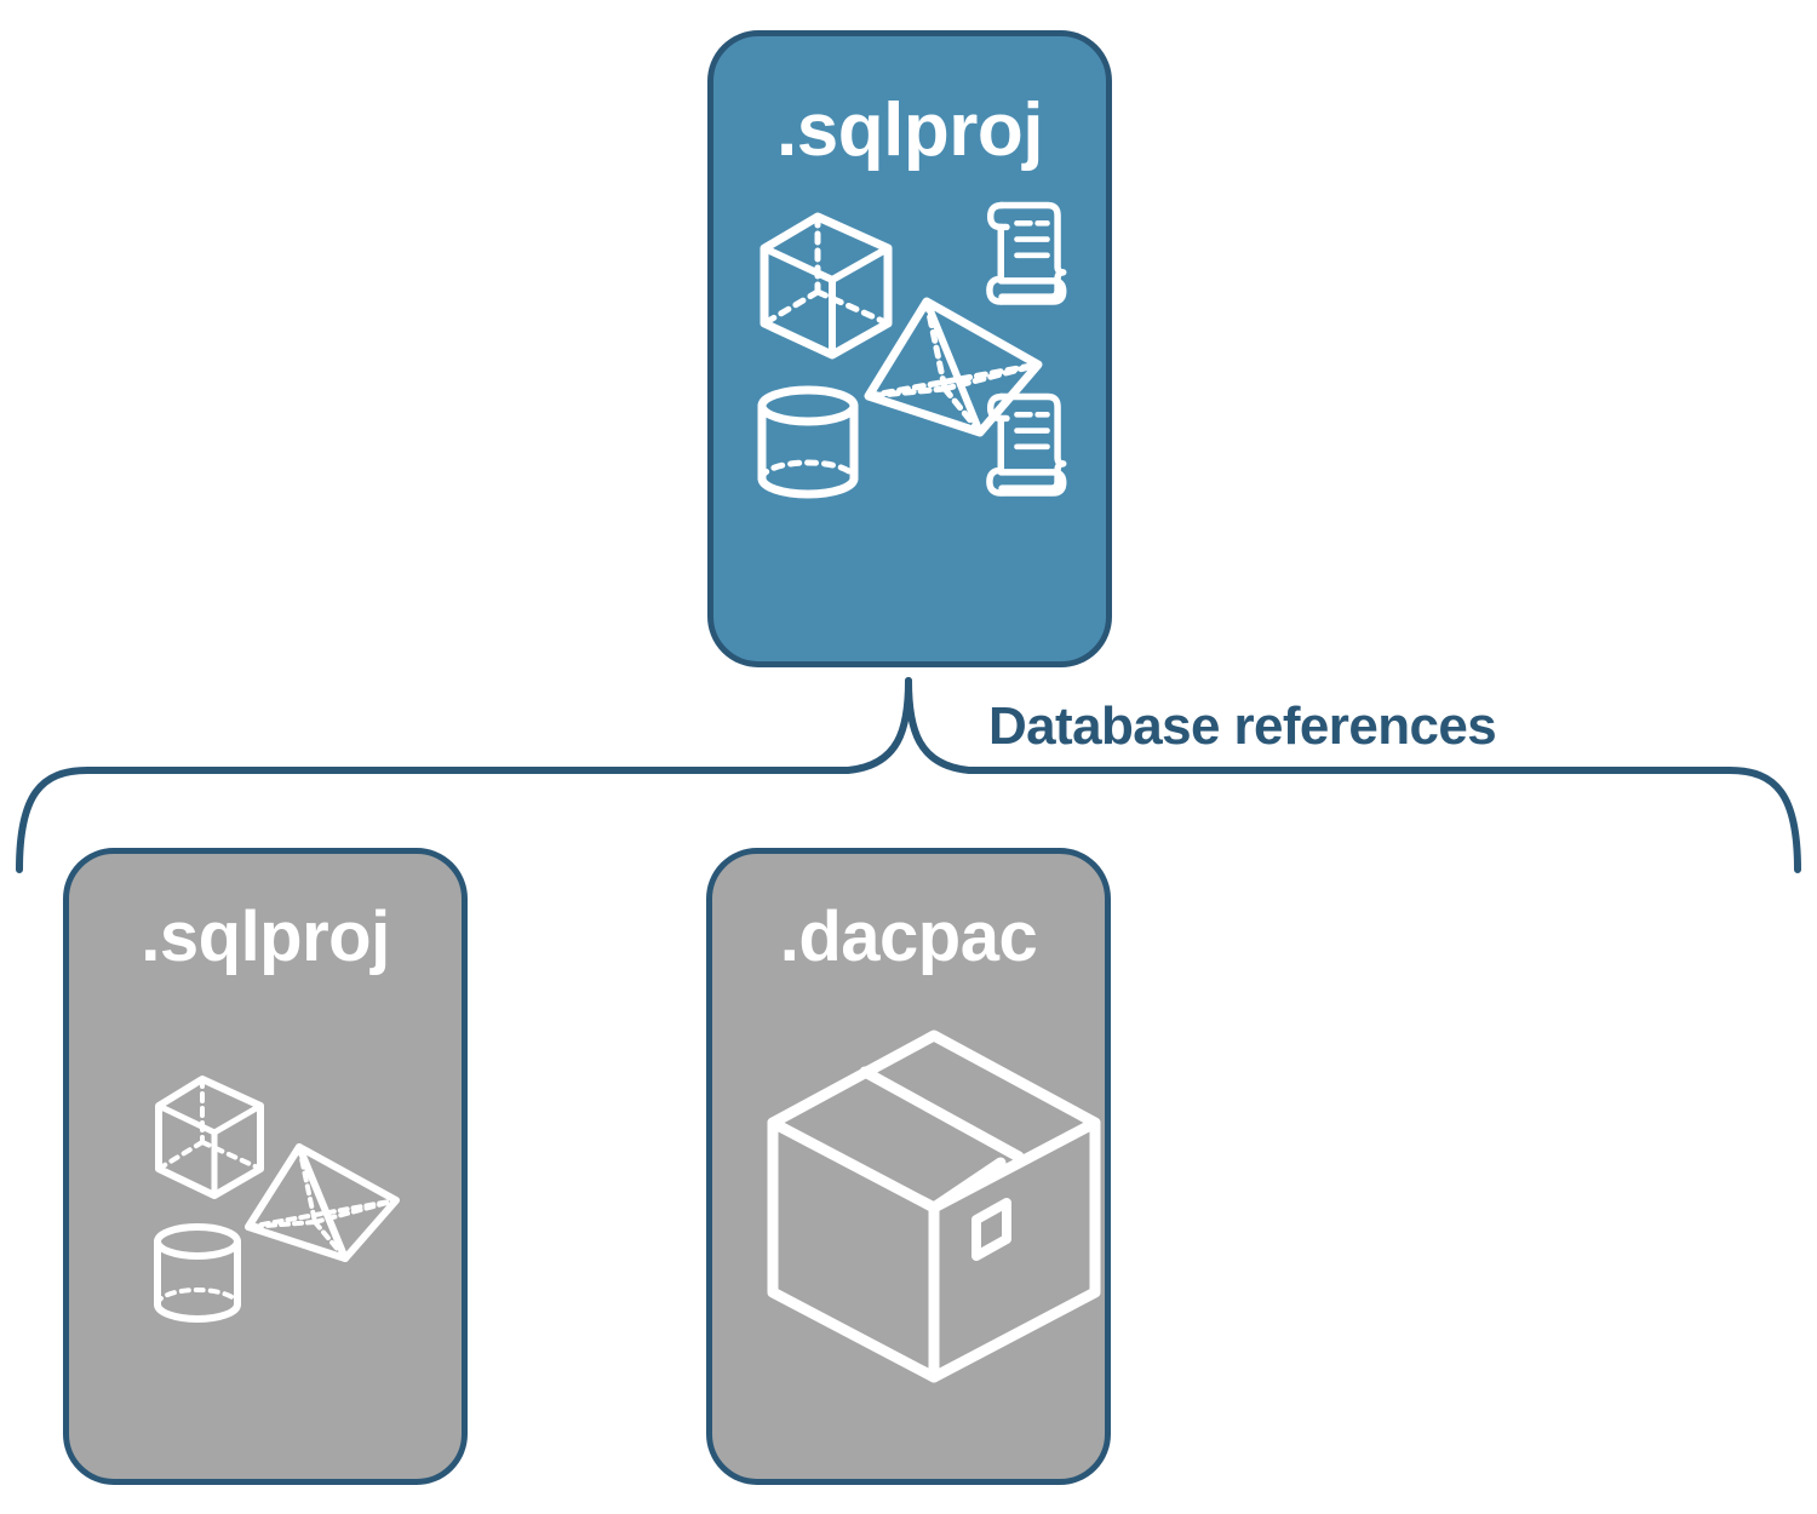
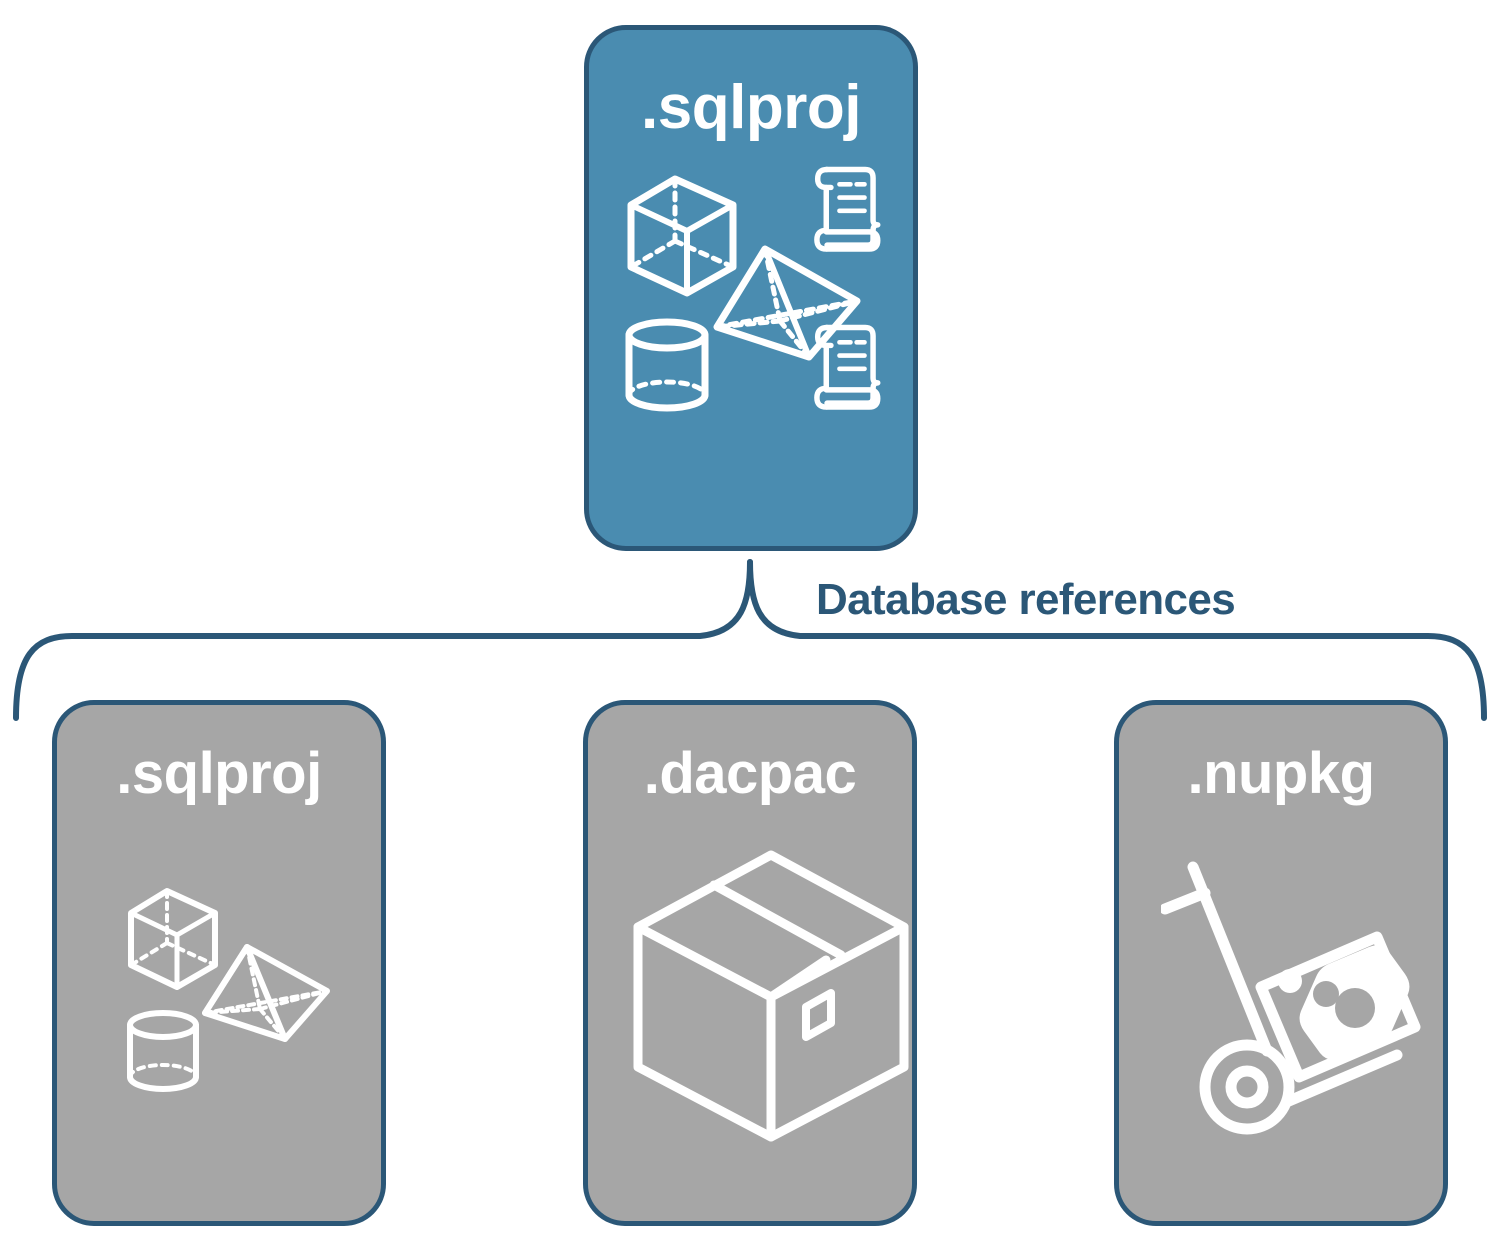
  .sqlproj
  Database references
  .sqlproj
  .dacpac
+ .nupkg
